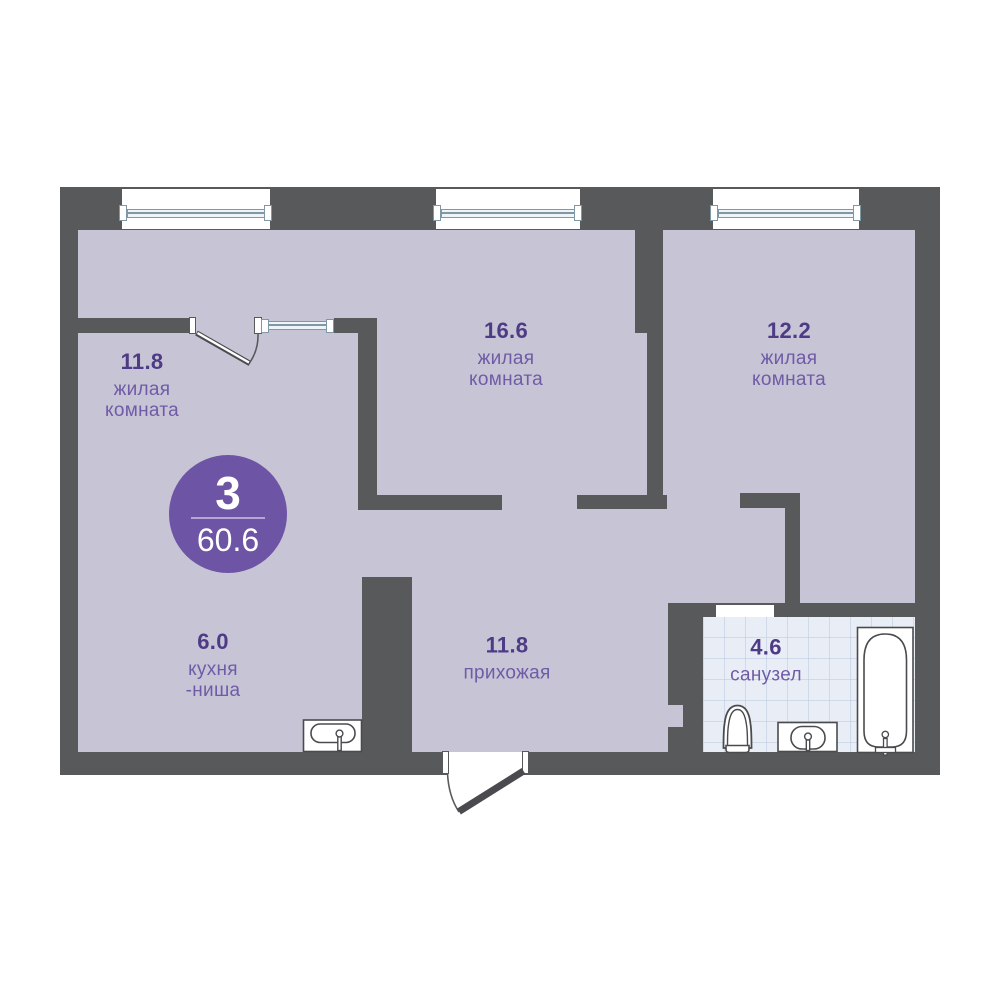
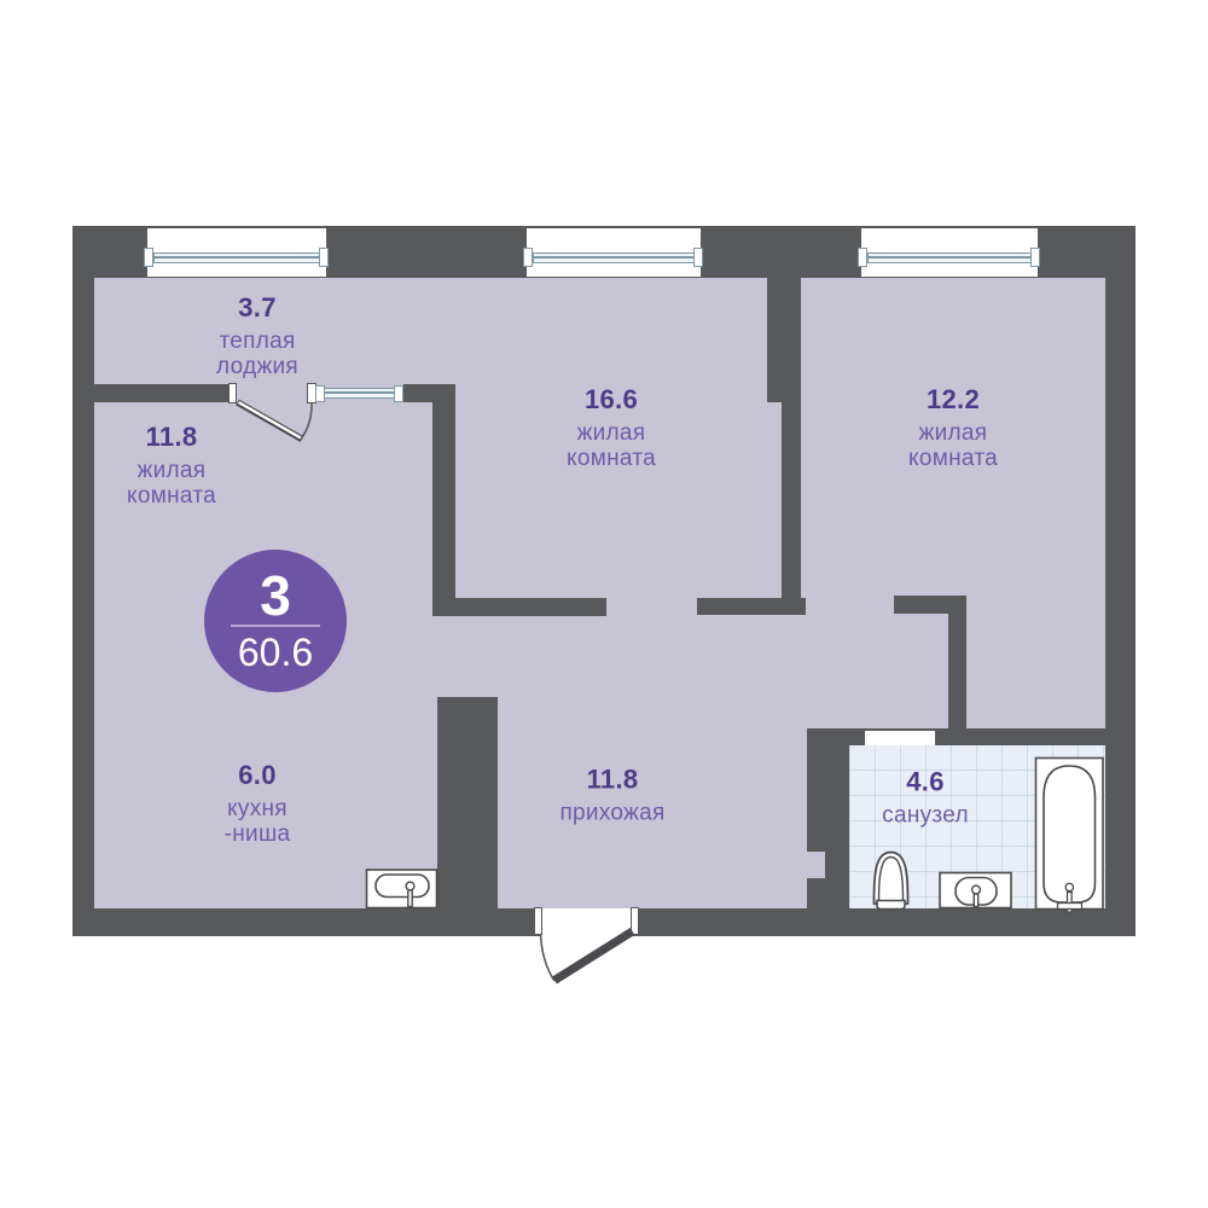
+ 3.7
+ теплая
+ лоджия
  11.8
  жилая
  комната
  16.6
  жилая
  комната
  12.2
  жилая
  комната
  6.0
  кухня
  -ниша
  11.8
  прихожая
  4.6
  санузел
  3
  60.6
